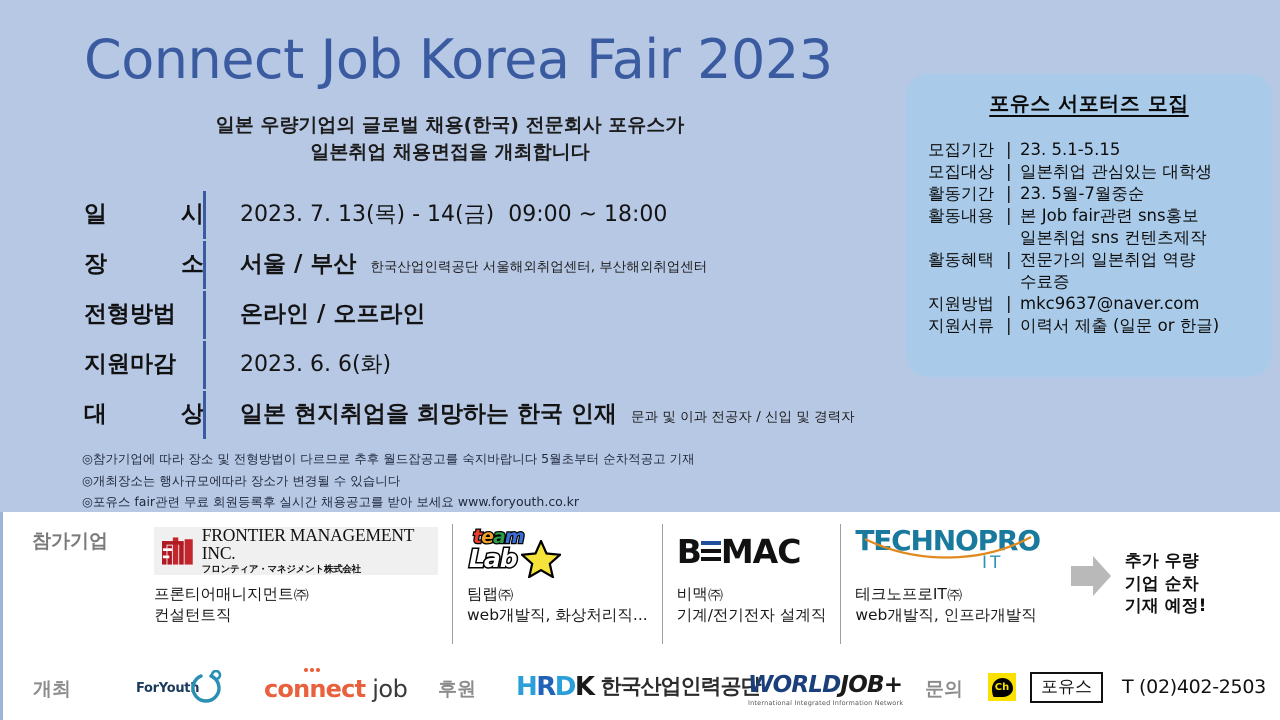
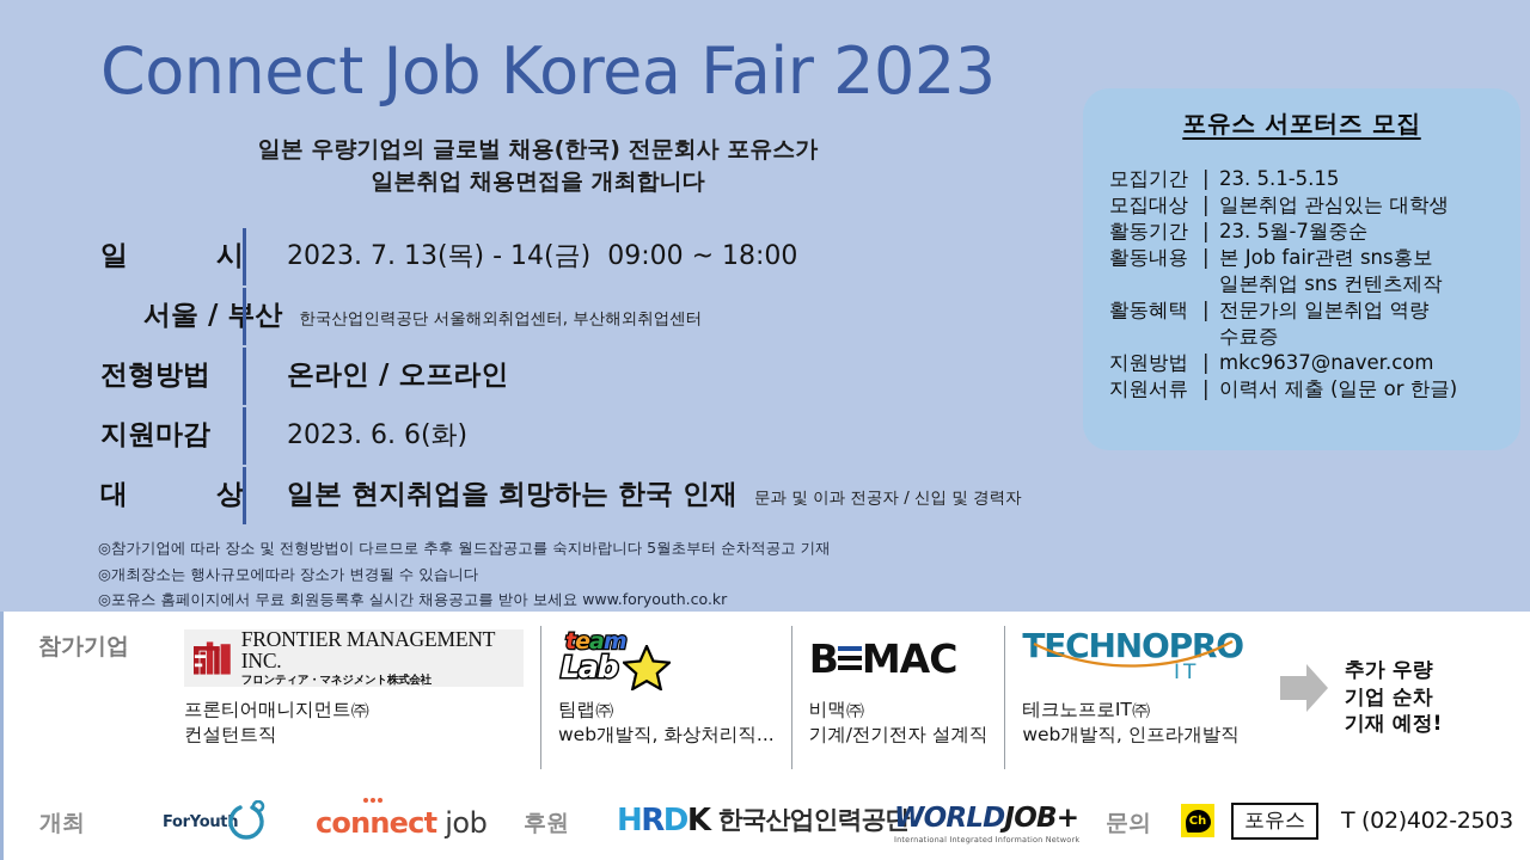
  Connect Job Korea Fair 2023
  일본 우량기업의 글로벌 채용(한국) 전문회사 포유스가
  일본취업 채용면접을 개최합니다
  일
  시
  2023. 7. 13(목) - 14(금)
  09:00 ~ 18:00
- 장
- 소
  서울 / 부산
  한국산업인력공단 서울해외취업센터, 부산해외취업센터
  전형방법
  온라인 / 오프라인
  지원마감
  2023. 6. 6(화)
  대
  상
  일본 현지취업을 희망하는 한국 인재
  문과 및 이과 전공자 / 신입 및 경력자
  ◎참가기업에 따라 장소 및 전형방법이 다르므로 추후 월드잡공고를 숙지바랍니다 5월초부터 순차적공고 기재
  ◎개최장소는 행사규모에따라 장소가 변경될 수 있습니다
- ◎포유스 fair관련 무료 회원등록후 실시간 채용공고를 받아 보세요 www.foryouth.co.kr
+ ◎포유스 홈페이지에서 무료 회원등록후 실시간 채용공고를 받아 보세요 www.foryouth.co.kr
  포유스 서포터즈 모집
  모집기간
  |
  23. 5.1-5.15
  모집대상
  |
  일본취업 관심있는 대학생
  활동기간
  |
  23. 5월-7월중순
  활동내용
  |
  본 Job fair관련 sns홍보
  일본취업 sns 컨텐츠제작
  활동혜택
  |
  전문가의 일본취업 역량
  수료증
  지원방법
  |
  mkc9637@naver.com
  지원서류
  |
  이력서 제출 (일문 or 한글)
  참가기업
  FRONTIER MANAGEMENT INC.
  フロンティア・マネジメント株式会社
  프론티어매니지먼트㈜
  컨설턴트직
  team
  Lab
  팀랩㈜
  web개발직, 화상처리직...
  B MAC
  비맥㈜
  기계/전기전자 설계직
  TECHNOPRO
  IT
  테크노프로IT㈜
  web개발직, 인프라개발직
  추가 우량
  기업 순차
  기재 예정!
  개최
  ForYout
  connect
  job
  후원
  HRDK
  한국산업인력공단
  WORLDJOB+
  International Integrated Information Network
  문의
  Ch
  포유스
  T (02)402-2503
